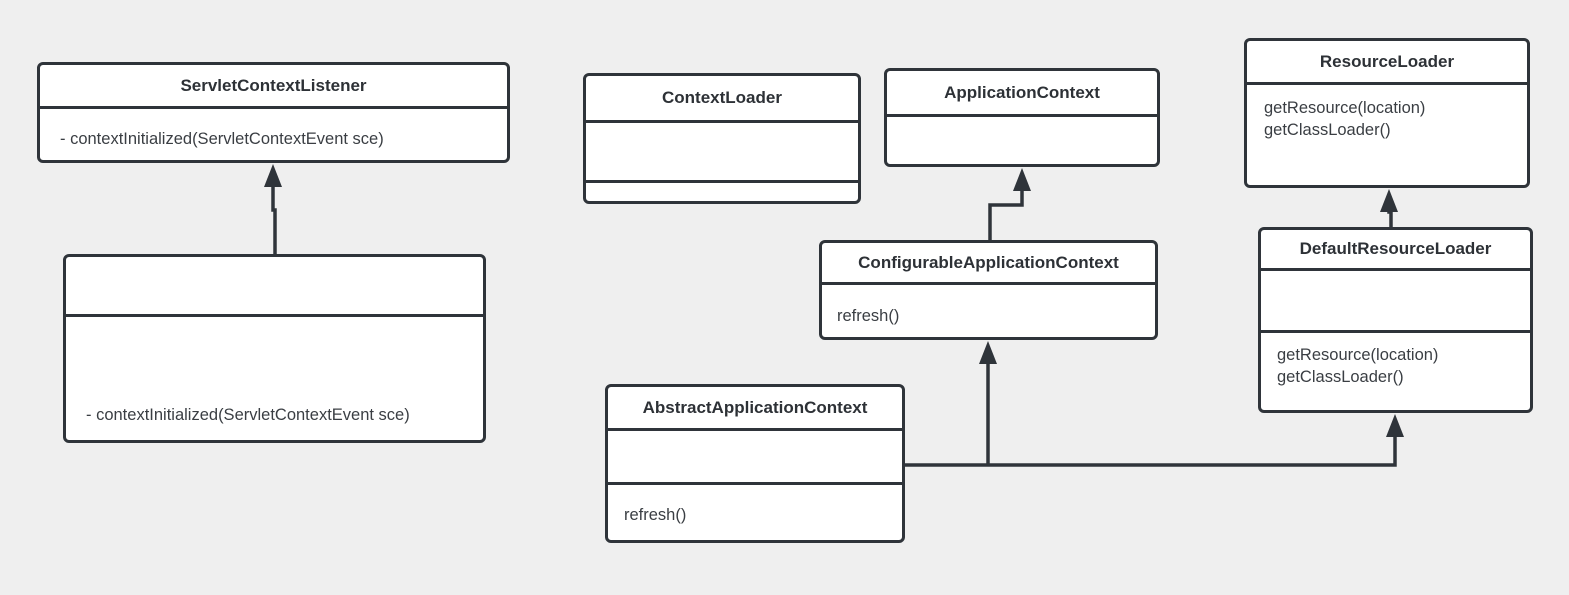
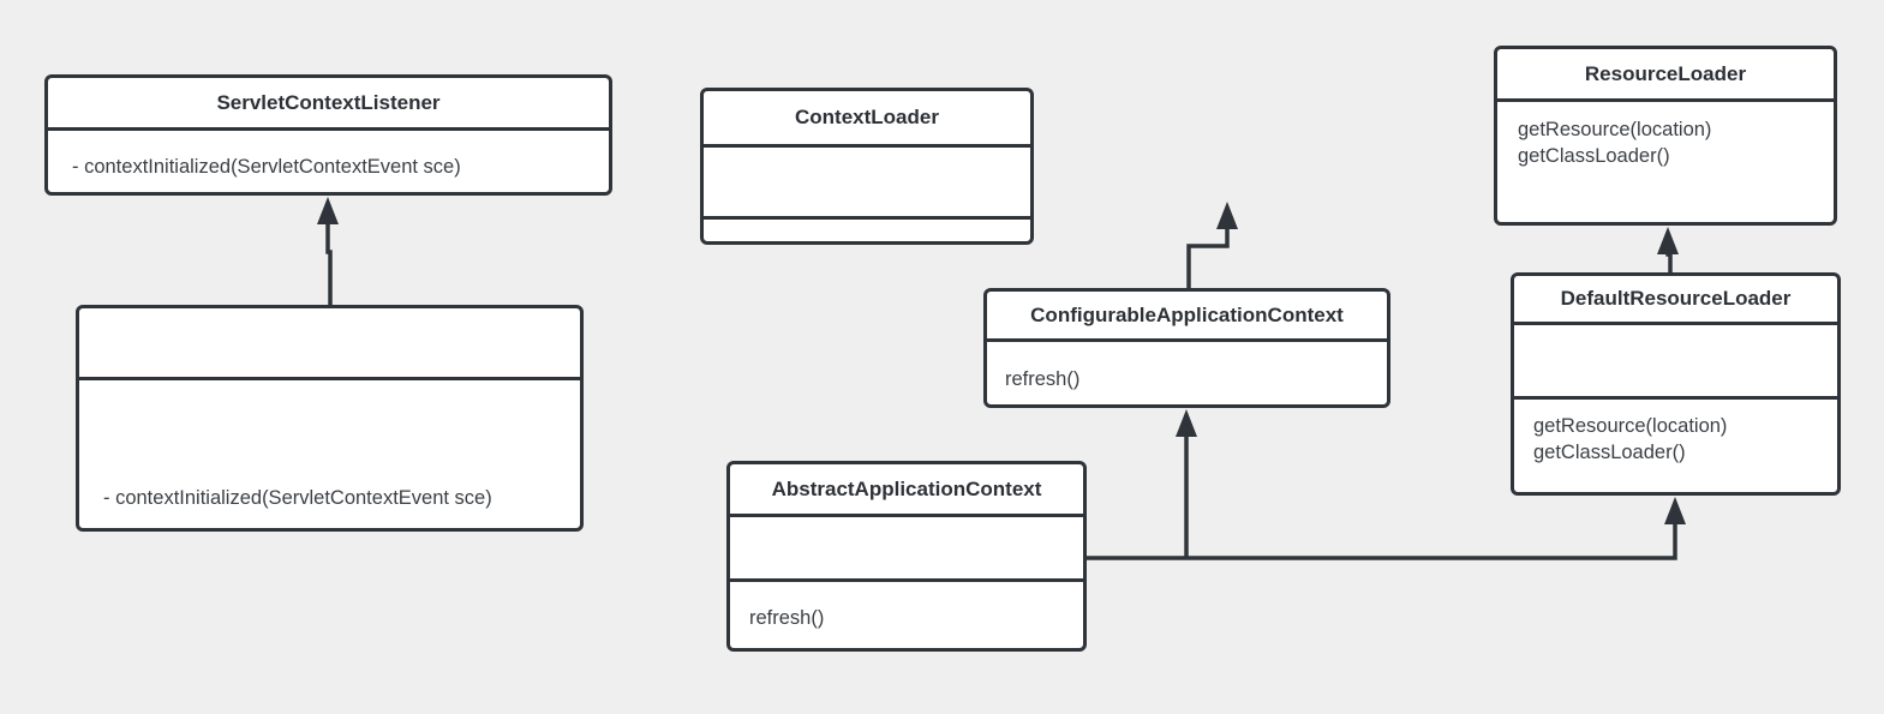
  ServletContextListener
  - contextInitialized(ServletContextEvent sce)
  - contextInitialized(ServletContextEvent sce)
  ContextLoader
- ApplicationContext
  ConfigurableApplicationContext
  refresh()
  AbstractApplicationContext
  refresh()
  ResourceLoader
  getResource(location)
  getClassLoader()
  DefaultResourceLoader
  getResource(location)
  getClassLoader()
